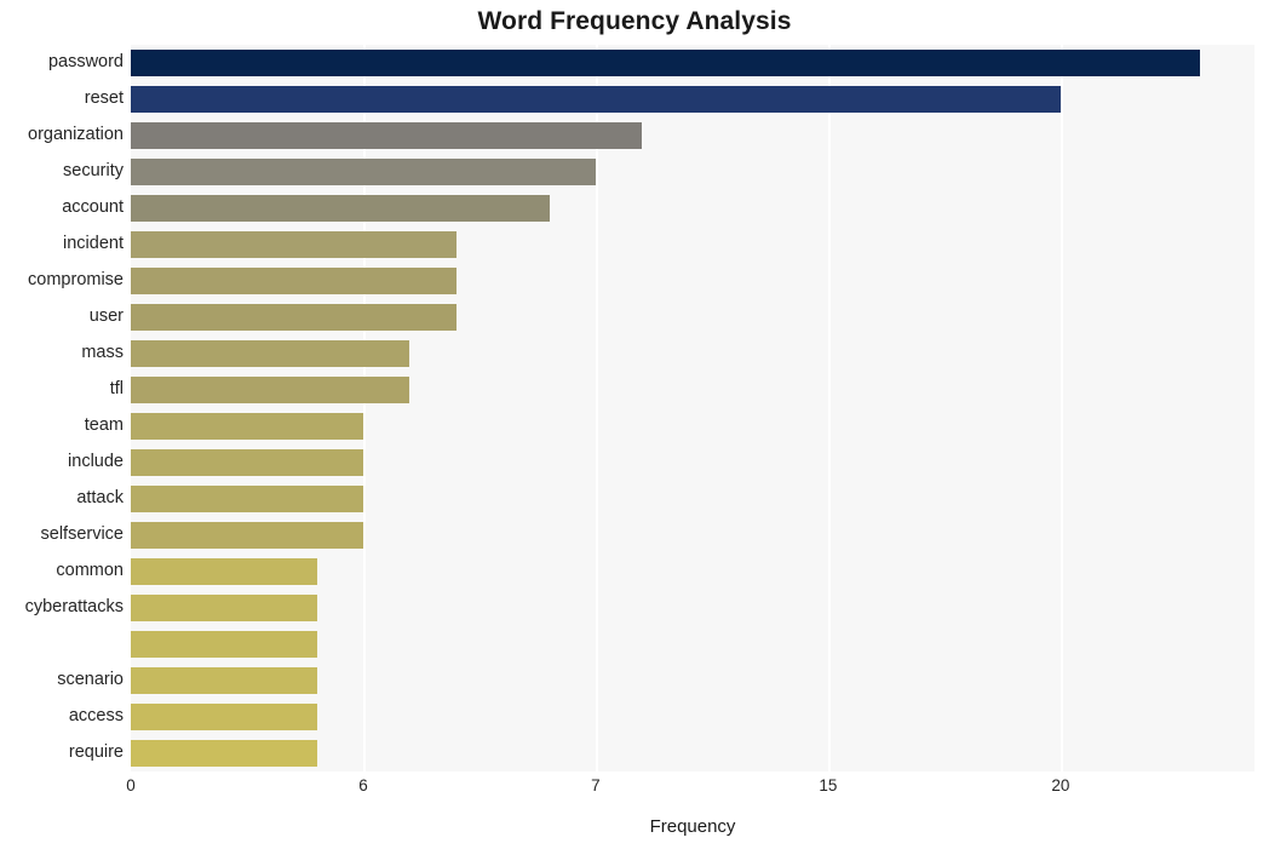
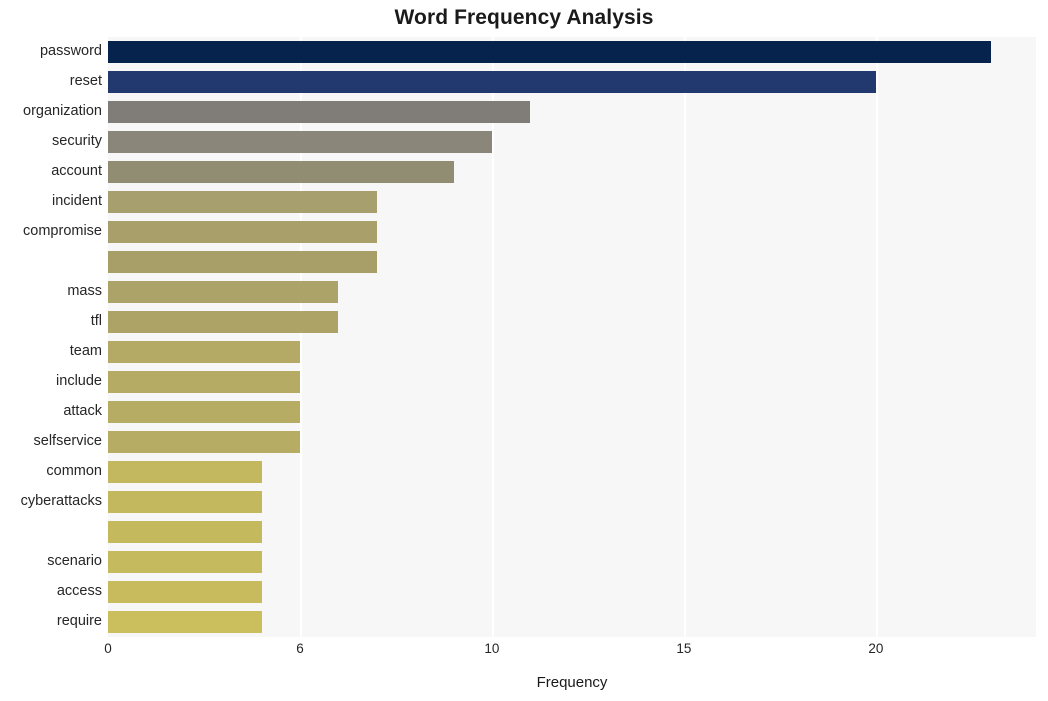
  Word Frequency Analysis
  password
  reset
  organization
  security
  account
  incident
  compromise
- user
  mass
  tfl
  team
  include
  attack
  selfservice
  common
  cyberattacks
  scenario
  access
  require
  0
  6
- 7
+ 10
  15
  20
  Frequency
